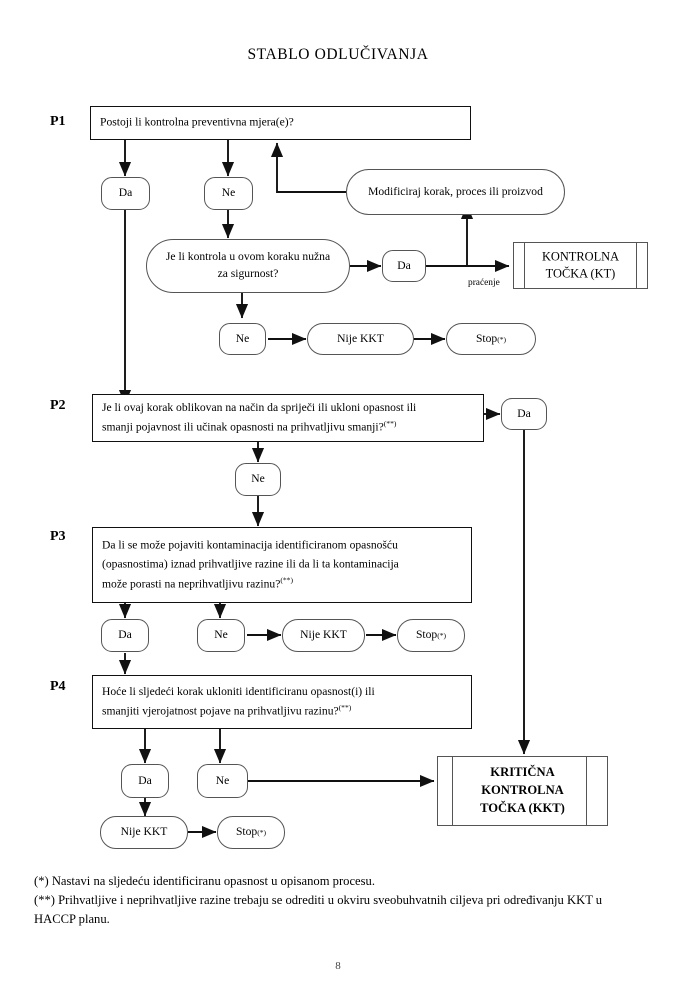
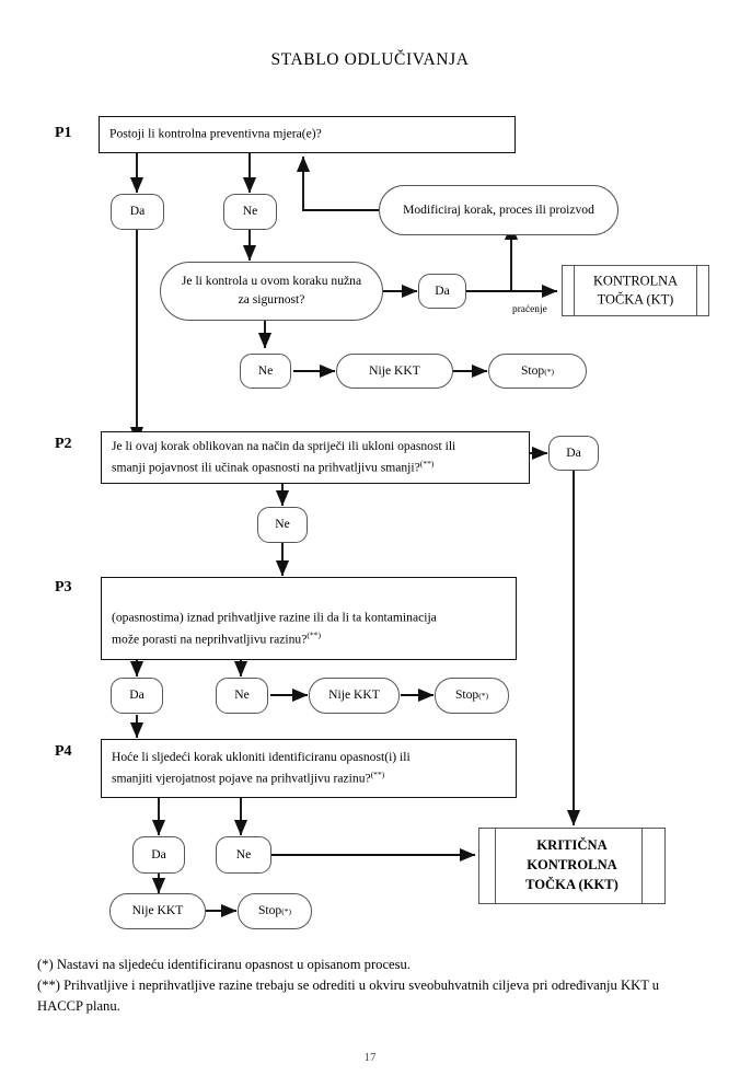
  STABLO ODLUČIVANJA
  P1
  P2
  P3
  P4
  Postoji li kontrolna preventivna mjera(e)?
  Da
  Ne
  Modificiraj korak, proces ili proizvod
  Je li kontrola u ovom koraku nužna za sigurnost?
  Da
  Ne
  praćenje
  KONTROLNA
  TOČKA (KT)
  Nije KKT
  Stop
  (*)
  Je li ovaj korak oblikovan na način da spriječi ili ukloni opasnost ili
  smanji pojavnost ili učinak opasnosti na prihvatljivu smanji?(**)
  Da
  Ne
- Da li se može pojaviti kontaminacija identificiranom opasnošću
  (opasnostima) iznad prihvatljive razine ili da li ta kontaminacija
  može porasti na neprihvatljivu razinu?(**)
  Da
  Ne
  Nije KKT
  Stop
  (*)
  Hoće li sljedeći korak ukloniti identificiranu opasnost(i) ili
  smanjiti vjerojatnost pojave na prihvatljivu razinu?(**)
  Da
  Ne
  Nije KKT
  Stop
  (*)
  KRITIČNA
  KONTROLNA
  TOČKA (KKT)
  (*) Nastavi na sljedeću identificiranu opasnost u opisanom procesu.
  (**) Prihvatljive i neprihvatljive razine trebaju se odrediti u okviru sveobuhvatnih ciljeva pri određivanju KKT u HACCP planu.
- 8
+ 17
